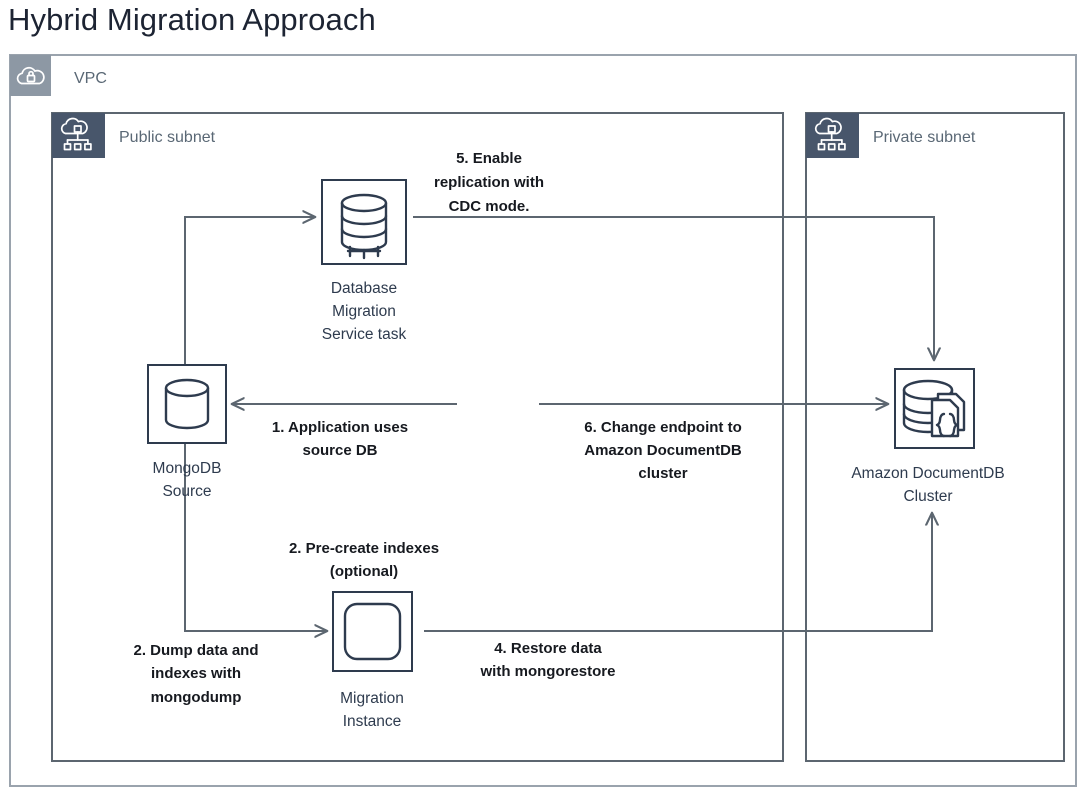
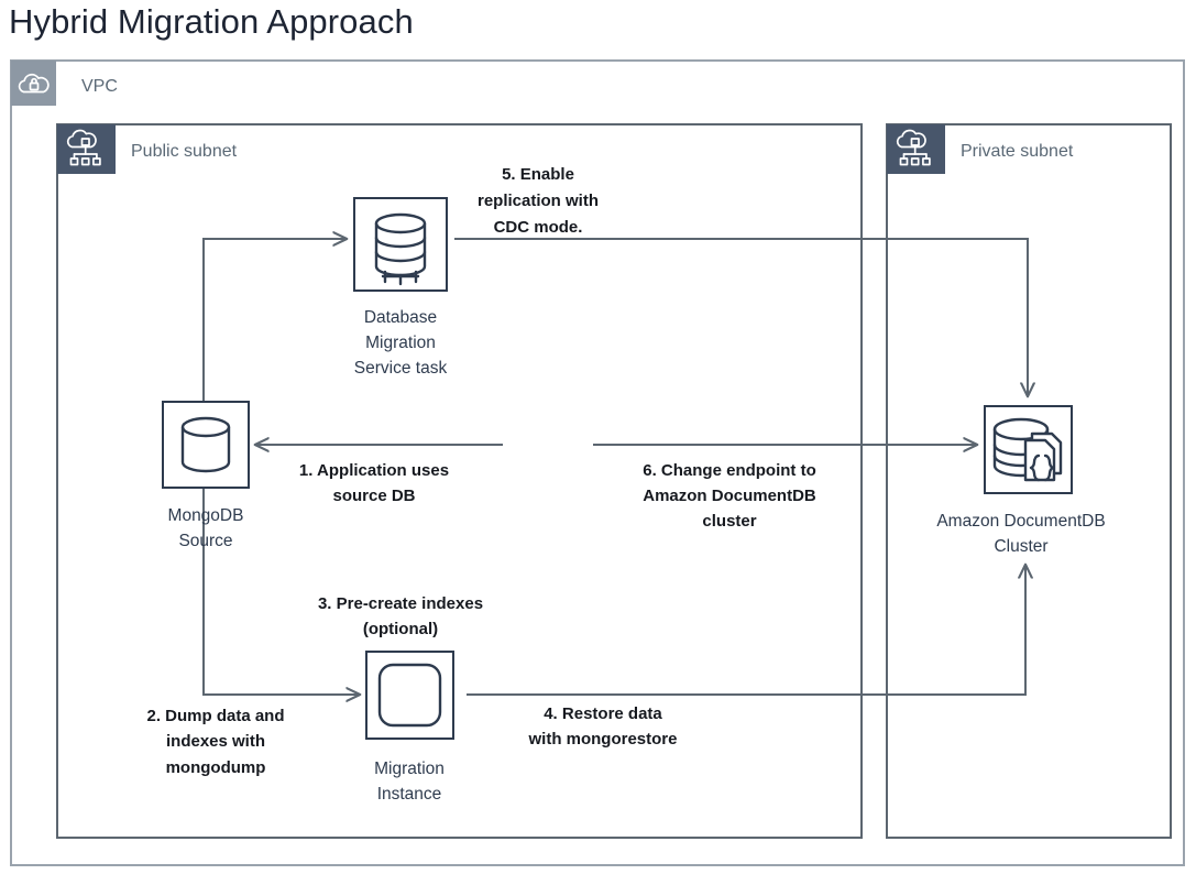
  Hybrid Migration Approach
  VPC
  Public subnet
  Private subnet
  Database
  Migration
  Service task
  MongoDB
  Source
  Amazon DocumentDB
  Cluster
  Migration
  Instance
  5. Enable
  replication with
  CDC mode.
  1. Application uses
  source DB
  6. Change endpoint to
  Amazon DocumentDB
  cluster
- 2. Pre-create indexes
+ 3. Pre-create indexes
  (optional)
  2. Dump data and
  indexes with
  mongodump
  4. Restore data
  with mongorestore
